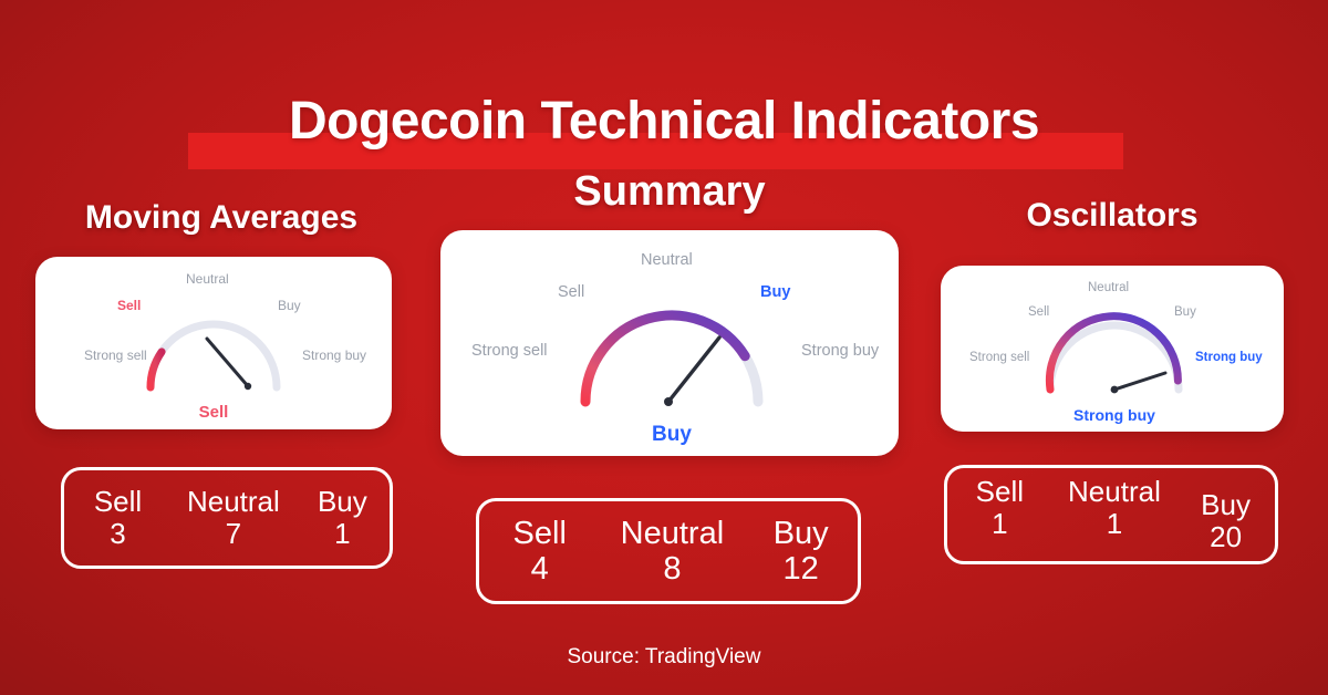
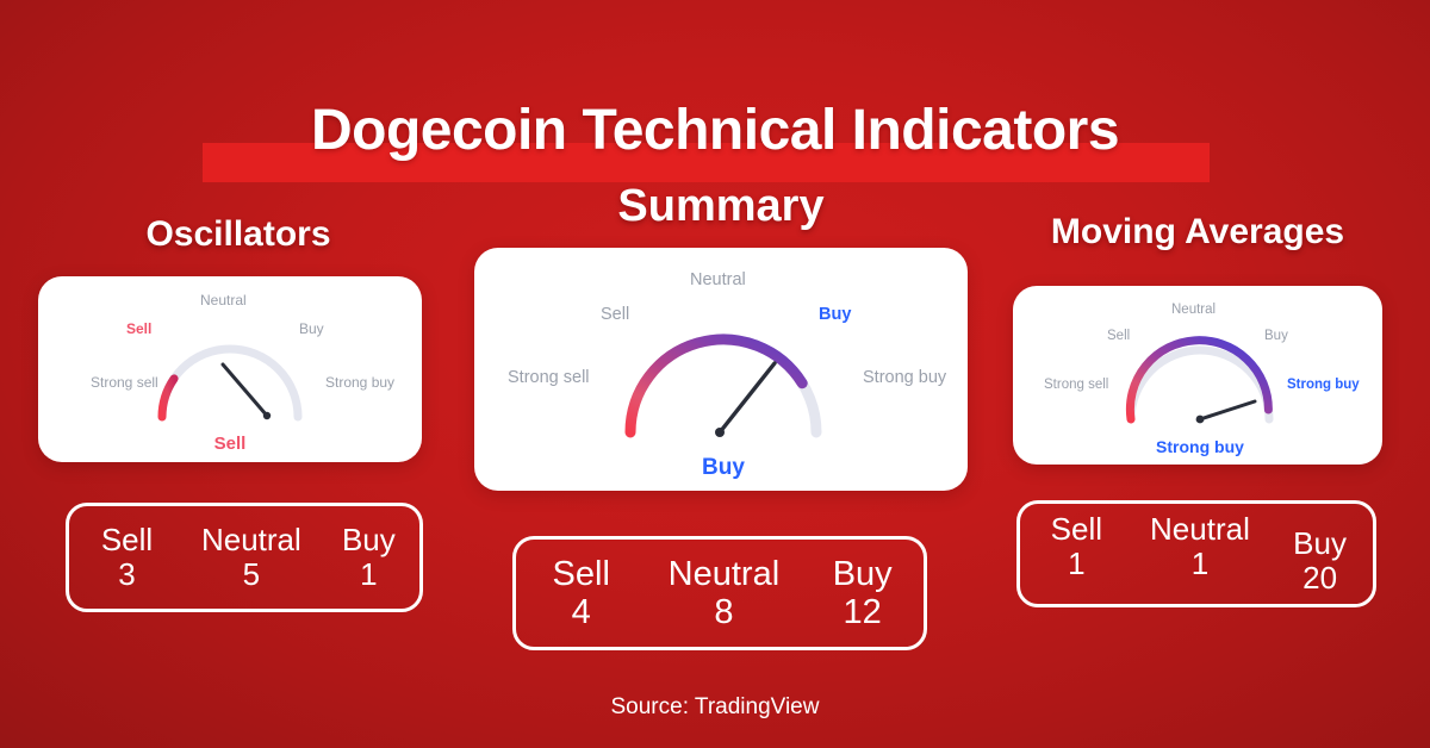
  Dogecoin Technical Indicators
- Moving Averages
+ Oscillators
  Summary
- Oscillators
+ Moving Averages
  Strong sell
  Sell
  Neutral
  Buy
  Strong buy
  Sell
  Strong sell
  Sell
  Neutral
  Buy
  Strong buy
  Buy
  Strong sell
  Sell
  Neutral
  Buy
  Strong buy
  Strong buy
  Sell
  3
  Neutral
- 7
+ 5
  Buy
  1
  Sell
  4
  Neutral
  8
  Buy
  12
  Sell
  1
  Neutral
  1
  Buy
  20
  Source: TradingView
